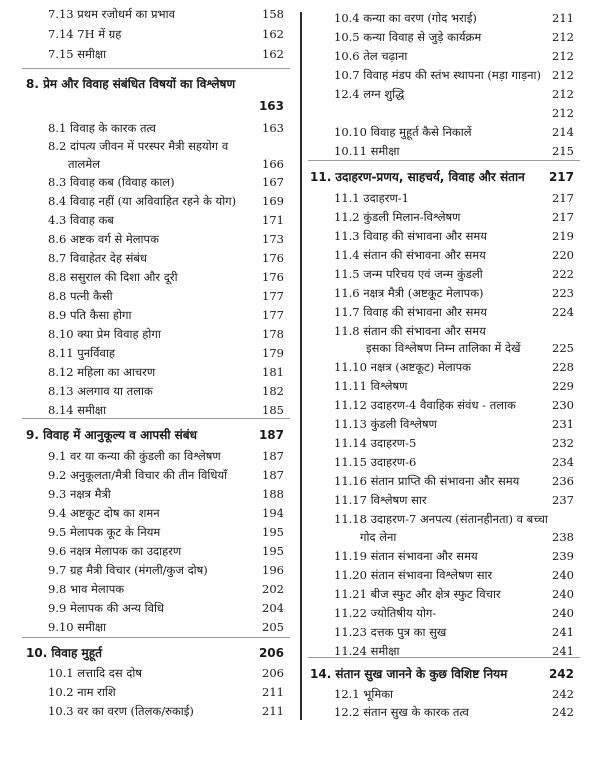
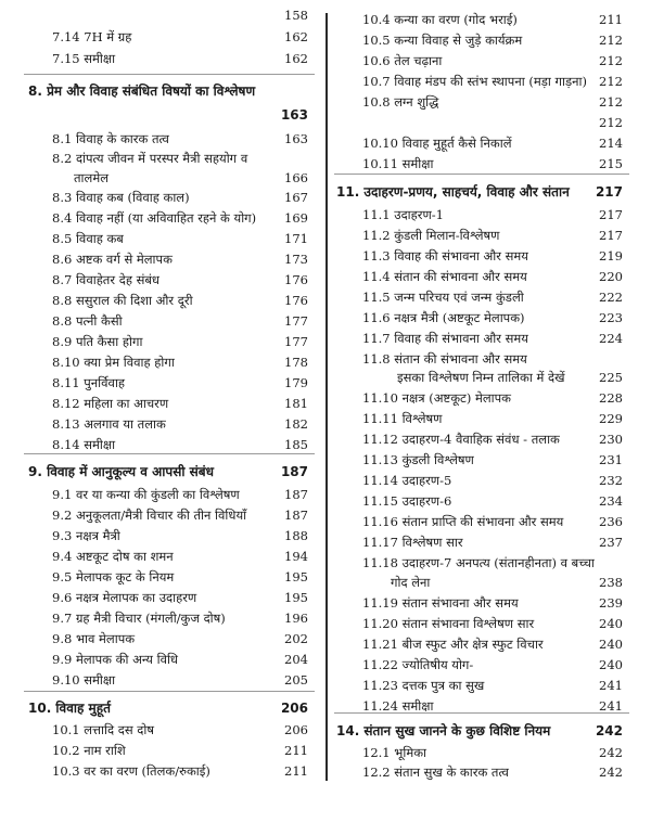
- 7.13 प्रथम रजोधर्म का प्रभाव
  158
  7.14 7H में ग्रह
  162
  7.15 समीक्षा
  162
  8. प्रेम और विवाह संबंधित विषयों का विश्लेषण
  163
  8.1 विवाह के कारक तत्व
  163
  8.2 दांपत्य जीवन में परस्पर मैत्री सहयोग व
  तालमेल
  166
  8.3 विवाह कब (विवाह काल)
  167
  8.4 विवाह नहीं (या अविवाहित रहने के योग)
  169
- 4.3 विवाह कब
+ 8.5 विवाह कब
  171
  8.6 अष्टक वर्ग से मेलापक
  173
  8.7 विवाहेतर देह संबंध
  176
  8.8 ससुराल की दिशा और दूरी
  176
  8.8 पत्नी कैसी
  177
  8.9 पति कैसा होगा
  177
  8.10 क्या प्रेम विवाह होगा
  178
  8.11 पुनर्विवाह
  179
  8.12 महिला का आचरण
  181
  8.13 अलगाव या तलाक
  182
  8.14 समीक्षा
  185
  9. विवाह में आनुकूल्य व आपसी संबंध
  187
  9.1 वर या कन्या की कुंडली का विश्लेषण
  187
  9.2 अनुकूलता/मैत्री विचार की तीन विधियाँ
  187
  9.3 नक्षत्र मैत्री
  188
  9.4 अष्टकूट दोष का शमन
  194
  9.5 मेलापक कूट के नियम
  195
  9.6 नक्षत्र मेलापक का उदाहरण
  195
  9.7 ग्रह मैत्री विचार (मंगली/कुज दोष)
  196
  9.8 भाव मेलापक
  202
  9.9 मेलापक की अन्य विधि
  204
  9.10 समीक्षा
  205
  10. विवाह मुहूर्त
  206
  10.1 लत्तादि दस दोष
  206
  10.2 नाम राशि
  211
  10.3 वर का वरण (तिलक/रुकाई)
  211
  10.4 कन्या का वरण (गोद भराई)
  211
  10.5 कन्या विवाह से जुड़े कार्यक्रम
  212
  10.6 तेल चढ़ाना
  212
  10.7 विवाह मंडप की स्तंभ स्थापना (मड़ा गाड़ना)
  212
- 12.4 लग्न शुद्धि
+ 10.8 लग्न शुद्धि
  212
  212
  10.10 विवाह मुहूर्त कैसे निकालें
  214
  10.11 समीक्षा
  215
  11. उदाहरण-प्रणय, साहचर्य, विवाह और संतान
  217
  11.1 उदाहरण-1
  217
  11.2 कुंडली मिलान-विश्लेषण
  217
  11.3 विवाह की संभावना और समय
  219
  11.4 संतान की संभावना और समय
  220
  11.5 जन्म परिचय एवं जन्म कुंडली
  222
  11.6 नक्षत्र मैत्री (अष्टकूट मेलापक)
  223
  11.7 विवाह की संभावना और समय
  224
  11.8 संतान की संभावना और समय
  इसका विश्लेषण निम्न तालिका में देखें
  225
  11.10 नक्षत्र (अष्टकूट) मेलापक
  228
  11.11 विश्लेषण
  229
  11.12 उदाहरण-4 वैवाहिक संवंध - तलाक
  230
  11.13 कुंडली विश्लेषण
  231
  11.14 उदाहरण-5
  232
  11.15 उदाहरण-6
  234
  11.16 संतान प्राप्ति की संभावना और समय
  236
  11.17 विश्लेषण सार
  237
  11.18 उदाहरण-7 अनपत्य (संतानहीनता) व बच्चा
  गोद लेना
  238
  11.19 संतान संभावना और समय
  239
  11.20 संतान संभावना विश्लेषण सार
  240
  11.21 बीज स्फुट और क्षेत्र स्फुट विचार
  240
  11.22 ज्योतिषीय योग-
  240
  11.23 दत्तक पुत्र का सुख
  241
  11.24 समीक्षा
  241
  14. संतान सुख जानने के कुछ विशिष्ट नियम
  242
  12.1 भूमिका
  242
  12.2 संतान सुख के कारक तत्व
  242
